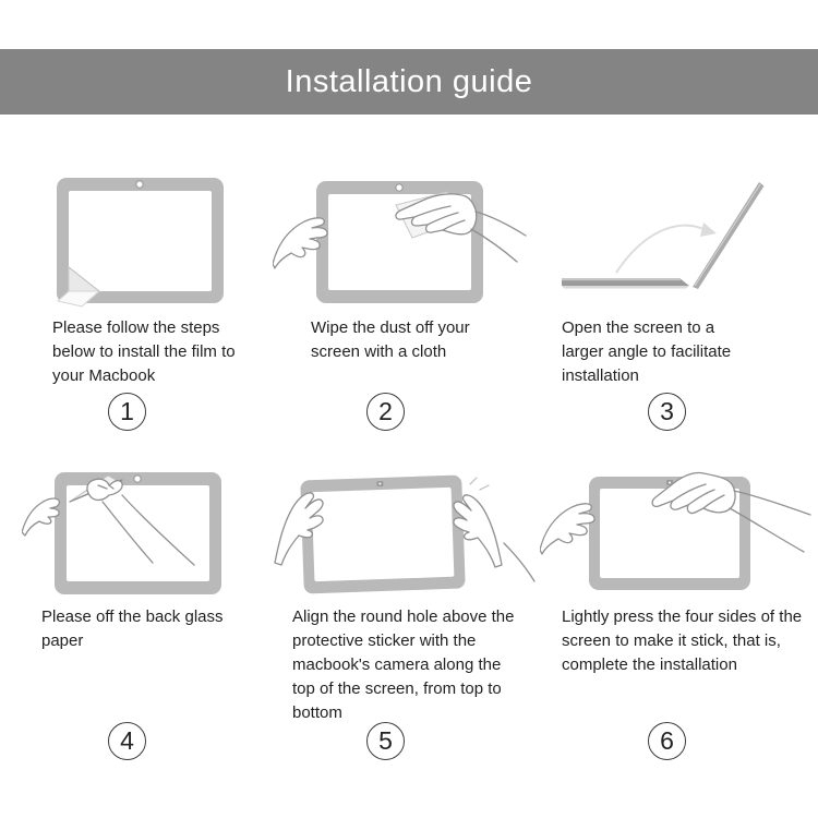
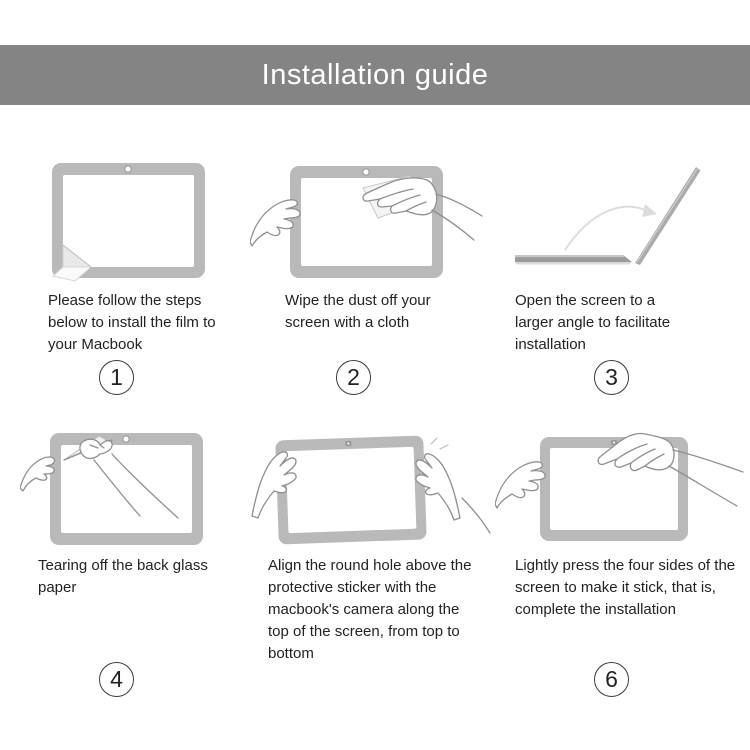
  Installation guide
  Please follow the steps below to install the film to your Macbook
  1
  Wipe the dust off your screen with a cloth
  2
  Open the screen to a larger angle to facilitate installation
  3
- Please off the back glass paper
+ Tearing off the back glass paper
  4
  Align the round hole above the protective sticker with the macbook's camera along the top of the screen, from top to bottom
- 5
  Lightly press the four sides of the screen to make it stick, that is, complete the installation
  6
